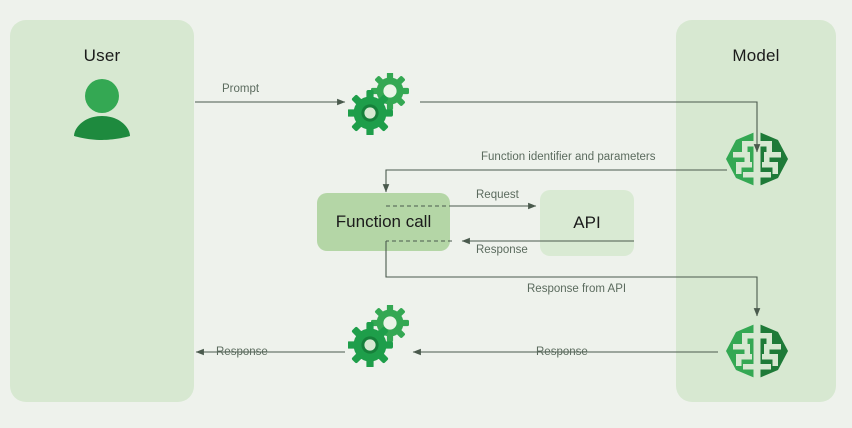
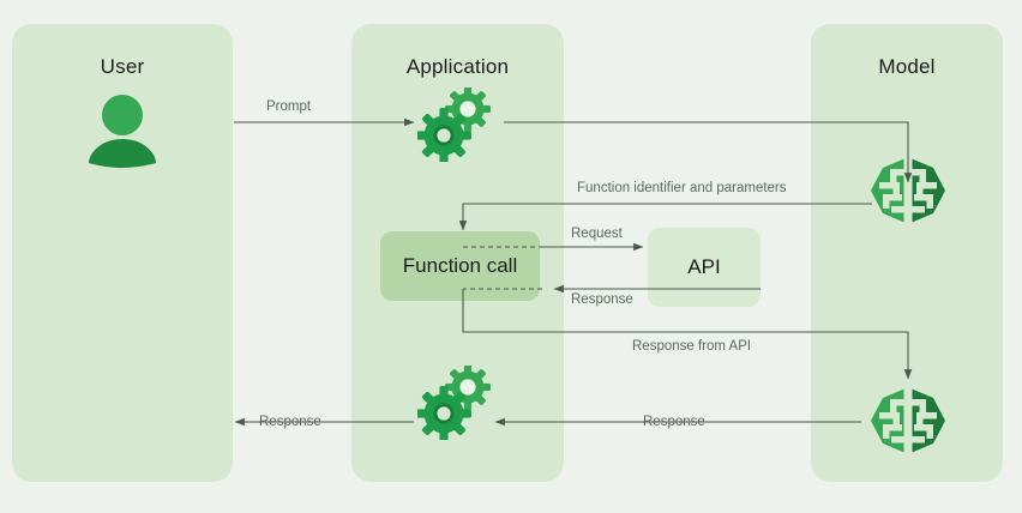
  User
+ Application
  Model
  Function call
  API
  Prompt
  Function identifier and parameters
  Request
  Response
  Response from API
  Response
  Response
